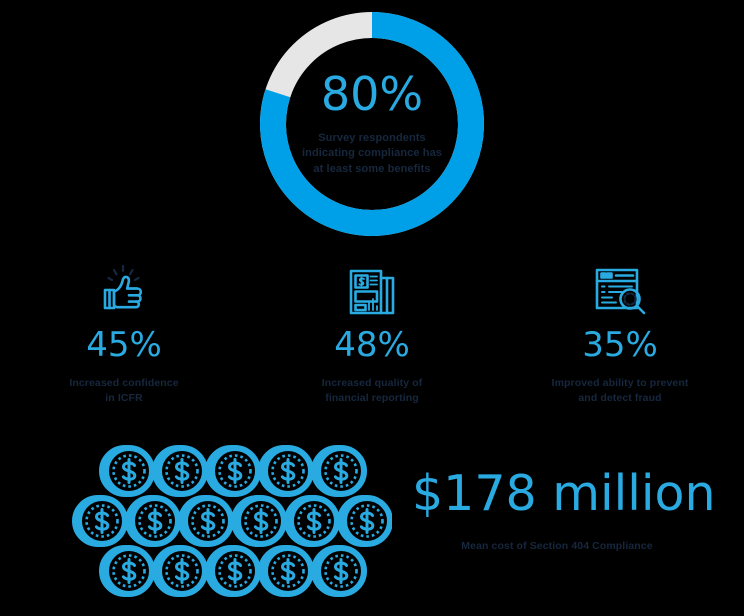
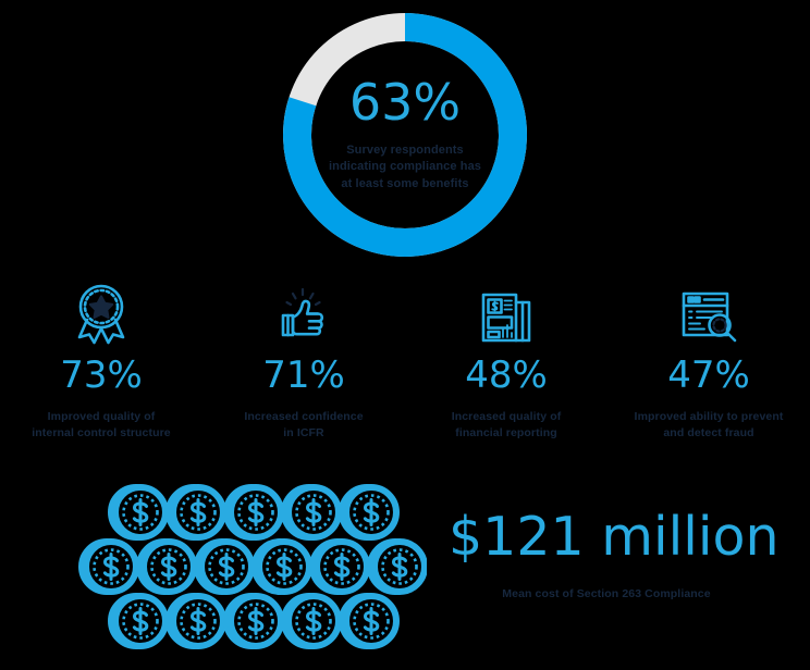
- 80%
+ 63%
  Survey respondents
  indicating compliance has
  at least some benefits
+ 73%
+ Improved quality of
+ internal control structure
- 45%
+ 71%
  Increased confidence
  in ICFR
  48%
  Increased quality of
  financial reporting
- 35%
+ 47%
  Improved ability to prevent
  and detect fraud
- $178 million
+ $121 million
- Mean cost of Section 404 Compliance
+ Mean cost of Section 263 Compliance
